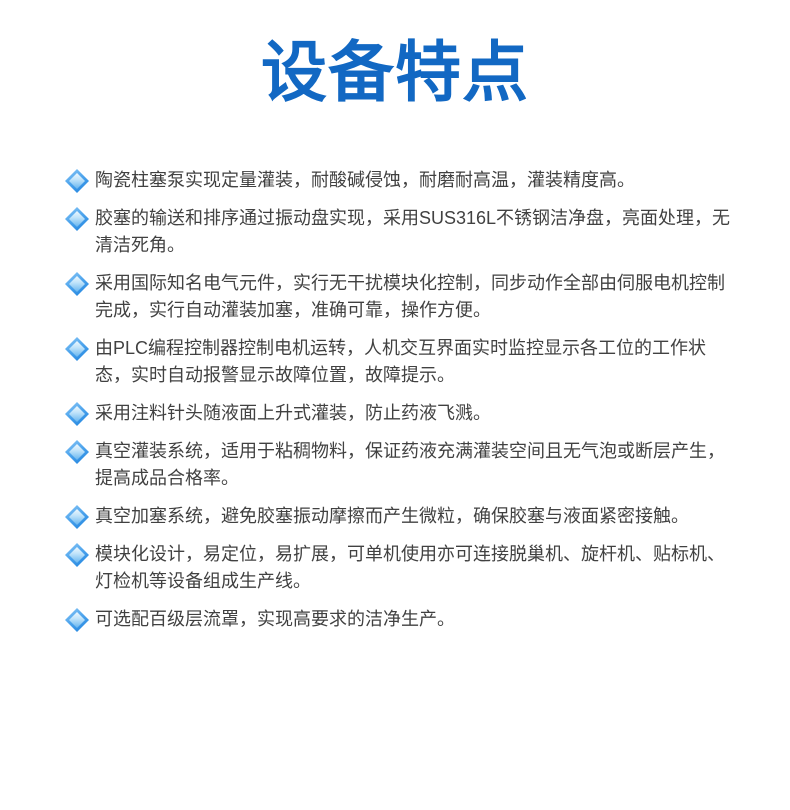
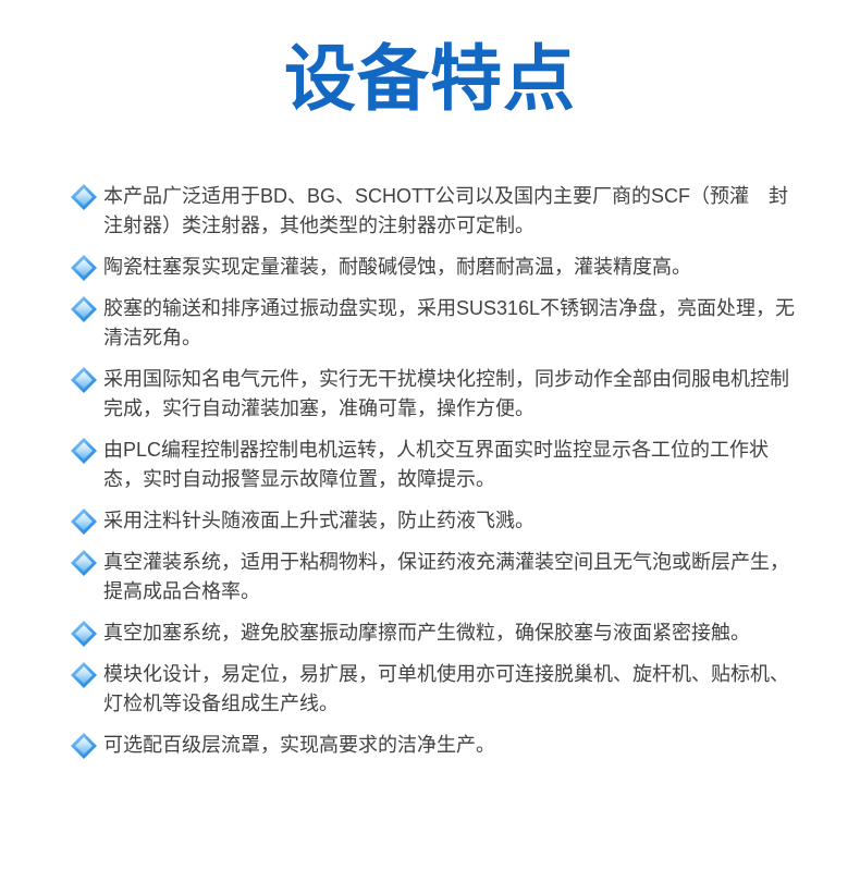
  设备特点
+ 本产品广泛适用于BD、BG、SCHOTT公司以及国内主要厂商的SCF（预灌 封注射器）类注射器，其他类型的注射器亦可定制。
  陶瓷柱塞泵实现定量灌装，耐酸碱侵蚀，耐磨耐高温，灌装精度高。
  胶塞的输送和排序通过振动盘实现，采用SUS316L不锈钢洁净盘，亮面处理，无清洁死角。
  采用国际知名电气元件，实行无干扰模块化控制，同步动作全部由伺服电机控制完成，实行自动灌装加塞，准确可靠，操作方便。
  由PLC编程控制器控制电机运转，人机交互界面实时监控显示各工位的工作状态，实时自动报警显示故障位置，故障提示。
  采用注料针头随液面上升式灌装，防止药液飞溅。
  真空灌装系统，适用于粘稠物料，保证药液充满灌装空间且无气泡或断层产生，提高成品合格率。
  真空加塞系统，避免胶塞振动摩擦而产生微粒，确保胶塞与液面紧密接触。
  模块化设计，易定位，易扩展，可单机使用亦可连接脱巢机、旋杆机、贴标机、灯检机等设备组成生产线。
  可选配百级层流罩，实现高要求的洁净生产。
